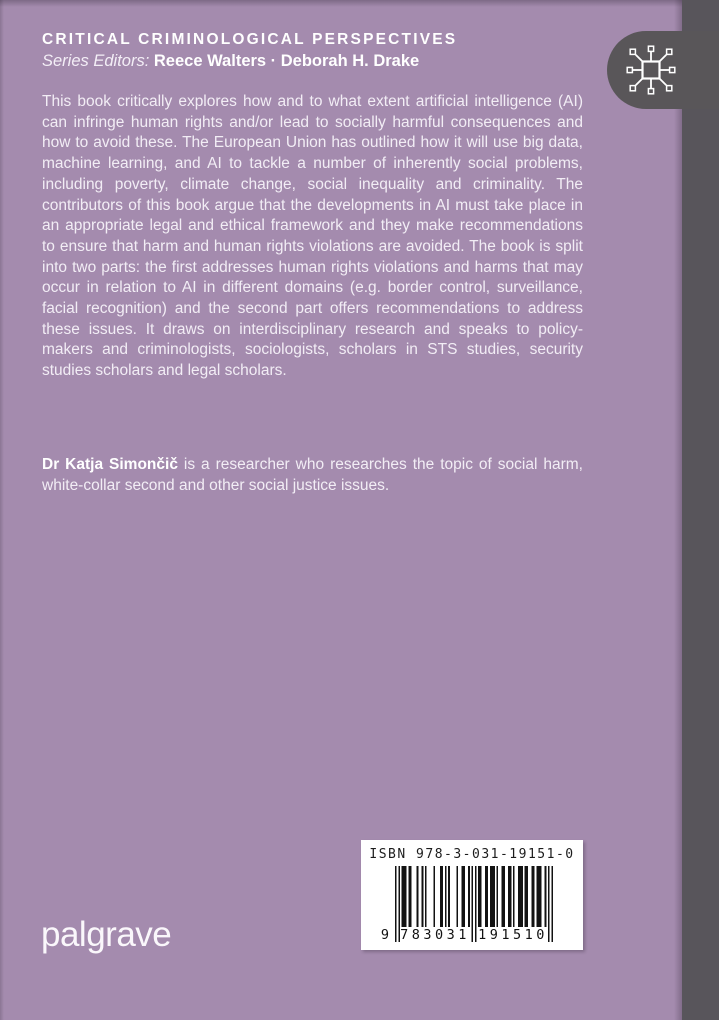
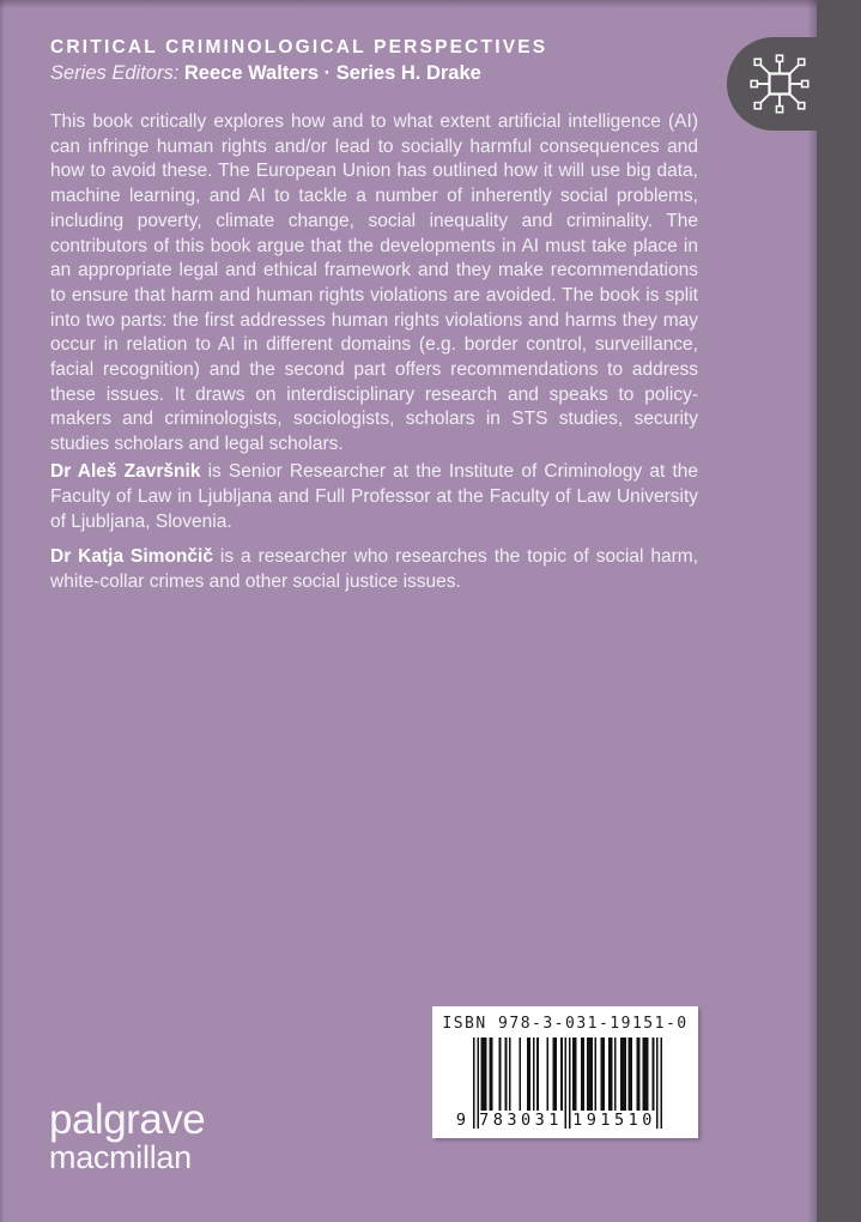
  CRITICAL CRIMINOLOGICAL PERSPECTIVES
- Series Editors: Reece Walters · Deborah H. Drake
+ Series Editors: Reece Walters · Series H. Drake
- This book critically explores how and to what extent artificial intelligence (AI) can infringe human rights and/or lead to socially harmful consequences and how to avoid these. The European Union has outlined how it will use big data, machine learning, and AI to tackle a number of inherently social problems, including poverty, climate change, social inequality and criminality. The contributors of this book argue that the developments in AI must take place in an appropriate legal and ethical framework and they make recommendations to ensure that harm and human rights violations are avoided. The book is split into two parts: the first addresses human rights violations and harms that may occur in relation to AI in different domains (e.g. border control, surveillance, facial recognition) and the second part offers recommendations to address these issues. It draws on interdisciplinary research and speaks to policy-makers and criminologists, sociologists, scholars in STS studies, security studies scholars and legal scholars.
+ This book critically explores how and to what extent artificial intelligence (AI) can infringe human rights and/or lead to socially harmful consequences and how to avoid these. The European Union has outlined how it will use big data, machine learning, and AI to tackle a number of inherently social problems, including poverty, climate change, social inequality and criminality. The contributors of this book argue that the developments in AI must take place in an appropriate legal and ethical framework and they make recommendations to ensure that harm and human rights violations are avoided. The book is split into two parts: the first addresses human rights violations and harms they may occur in relation to AI in different domains (e.g. border control, surveillance, facial recognition) and the second part offers recommendations to address these issues. It draws on interdisciplinary research and speaks to policy-makers and criminologists, sociologists, scholars in STS studies, security studies scholars and legal scholars.
+ Dr Aleš Završnik is Senior Researcher at the Institute of Criminology at the Faculty of Law in Ljubljana and Full Professor at the Faculty of Law University of Ljubljana, Slovenia.
- Dr Katja Simončič is a researcher who researches the topic of social harm, white-collar second and other social justice issues.
+ Dr Katja Simončič is a researcher who researches the topic of social harm, white-collar crimes and other social justice issues.
  palgrave
+ macmillan
  ISBN 978-3-031-19151-0
  9
  783031
  191510
